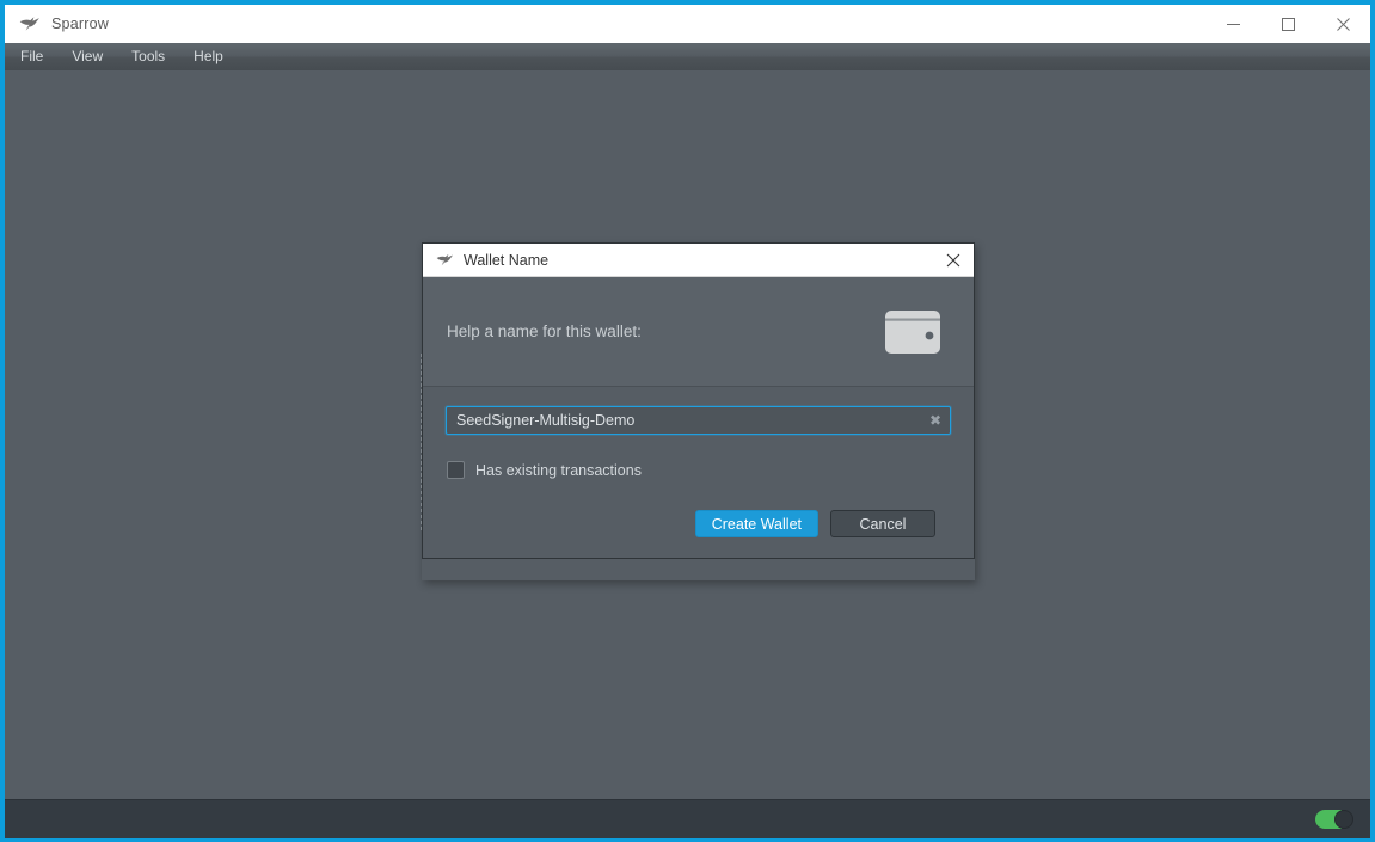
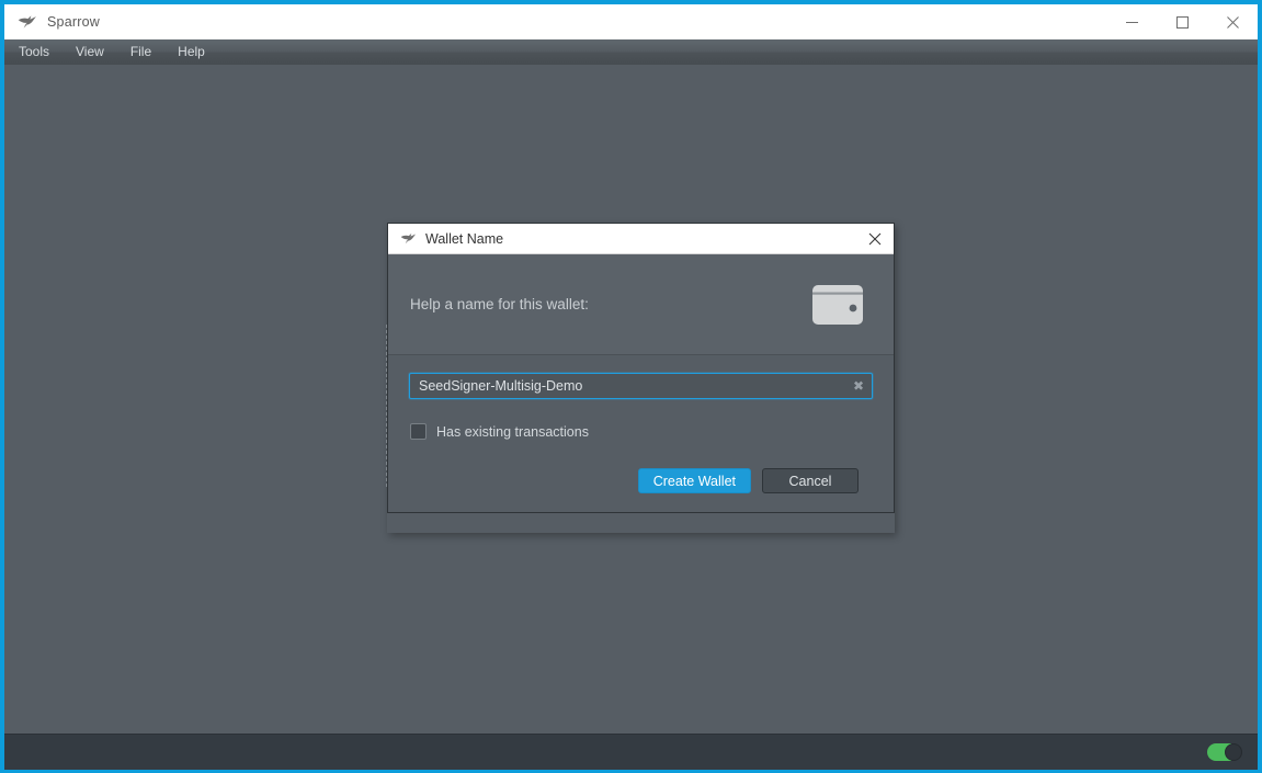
  Sparrow
- File
+ Tools
  View
- Tools
+ File
  Help
  Wallet Name
  Help a name for this wallet:
  SeedSigner-Multisig-Demo
  ✖
  Has existing transactions
  Create Wallet
  Cancel
